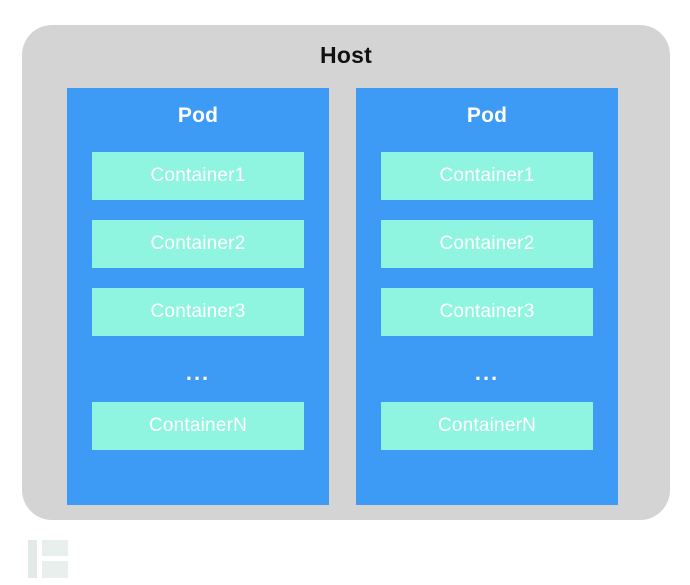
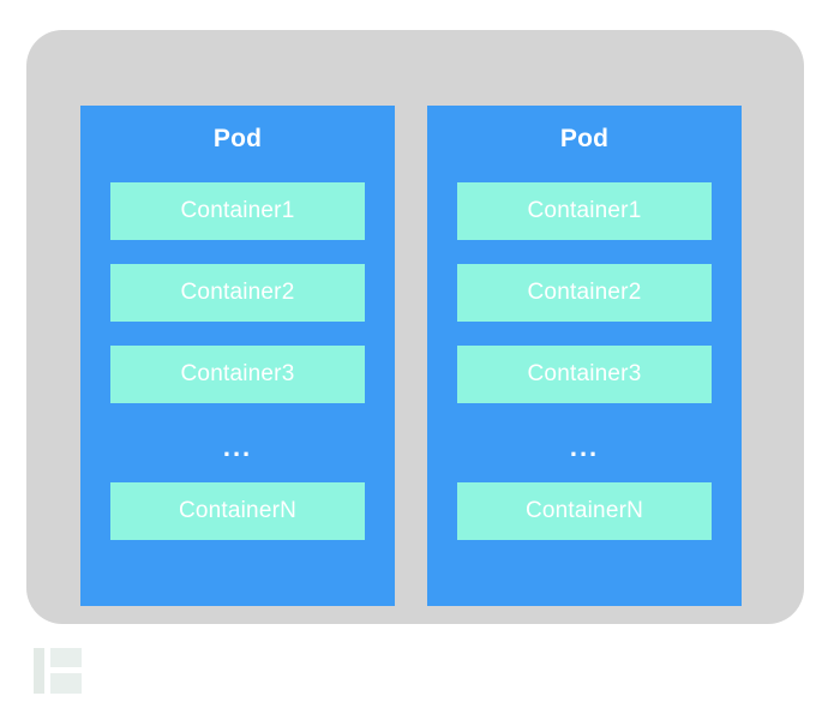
- Host
  Pod
  Container1
  Container2
  Container3
  ...
  ContainerN
  Pod
  Container1
  Container2
  Container3
  ...
  ContainerN
